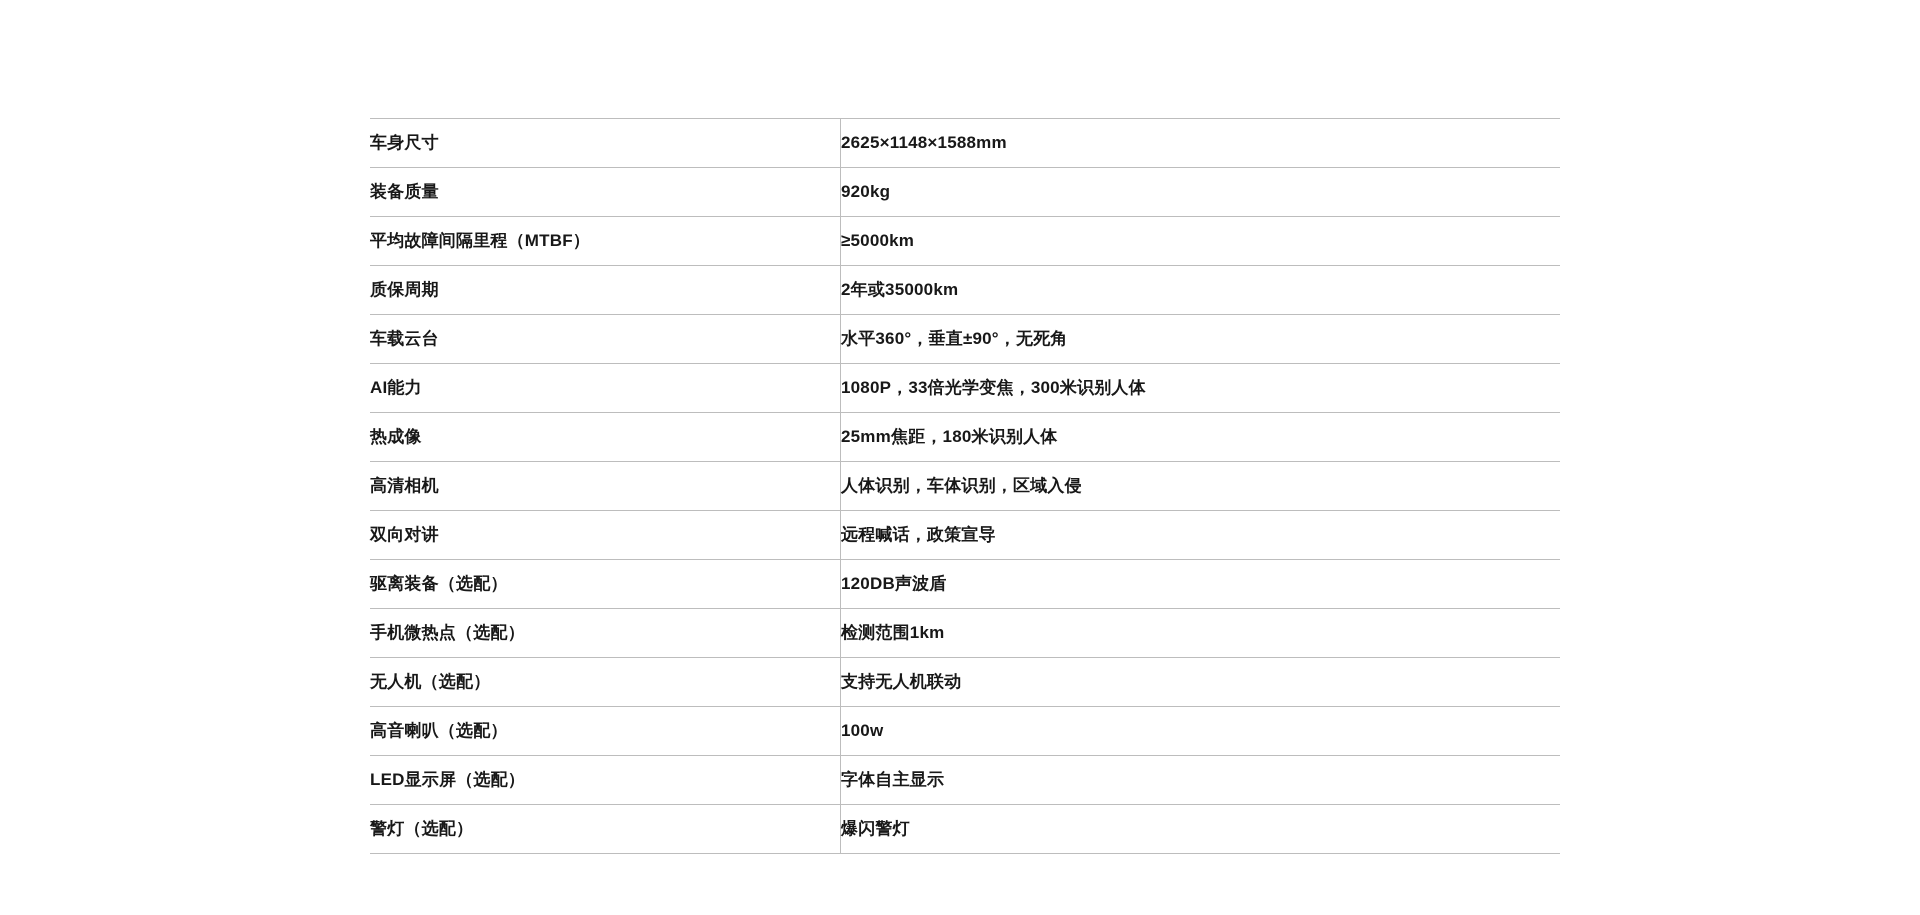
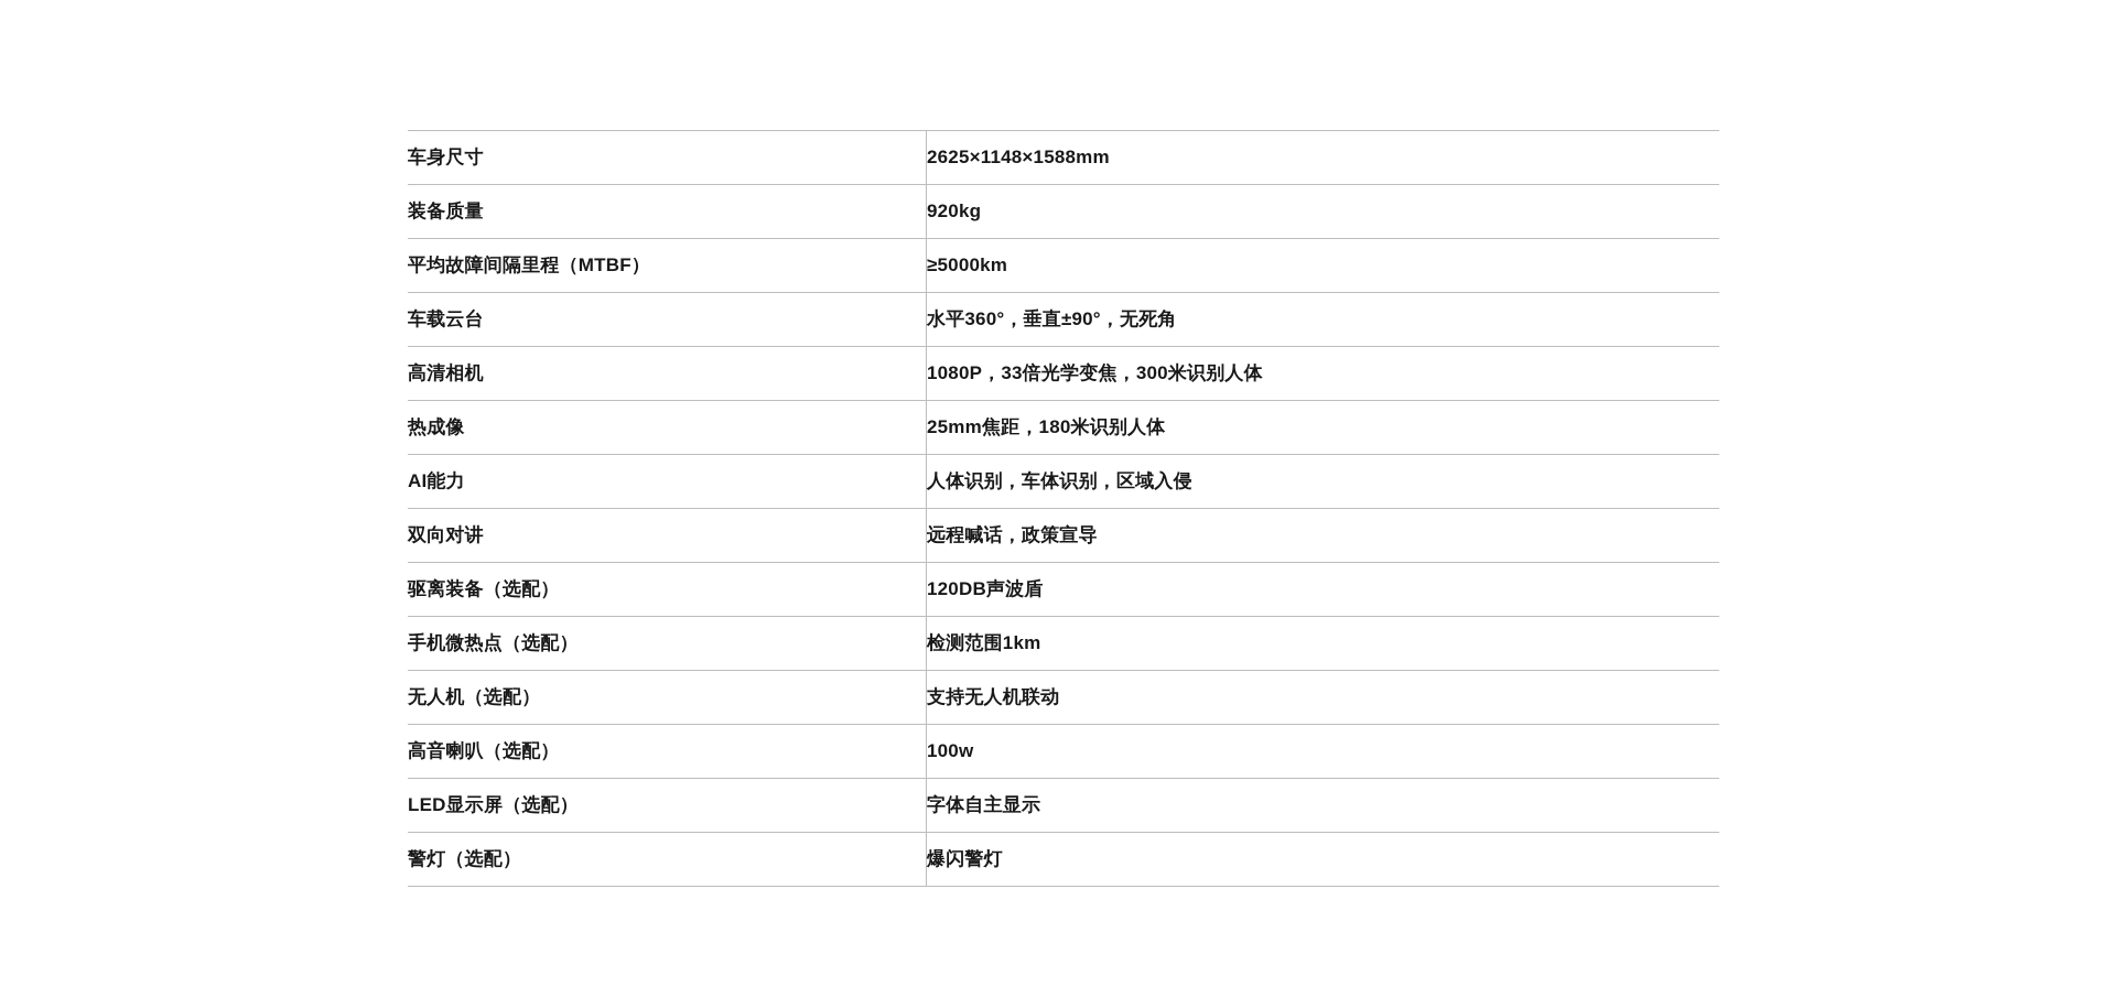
  车身尺寸	2625×1148×1588mm
  装备质量	920kg
  平均故障间隔里程（MTBF）	≥5000km
- 质保周期	2年或35000km
  车载云台	水平360°，垂直±90°，无死角
- AI能力	1080P，33倍光学变焦，300米识别人体
+ 高清相机	1080P，33倍光学变焦，300米识别人体
  热成像	25mm焦距，180米识别人体
- 高清相机	人体识别，车体识别，区域入侵
+ AI能力	人体识别，车体识别，区域入侵
  双向对讲	远程喊话，政策宣导
  驱离装备（选配）	120DB声波盾
  手机微热点（选配）	检测范围1km
  无人机（选配）	支持无人机联动
  高音喇叭（选配）	100w
  LED显示屏（选配）	字体自主显示
  警灯（选配）	爆闪警灯
